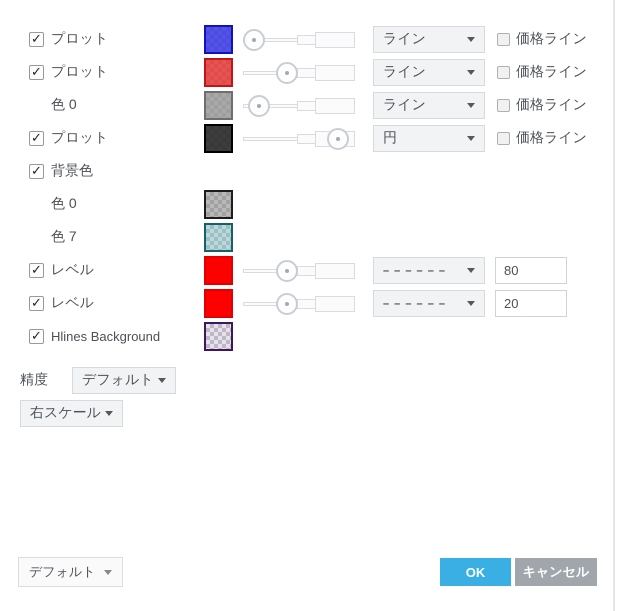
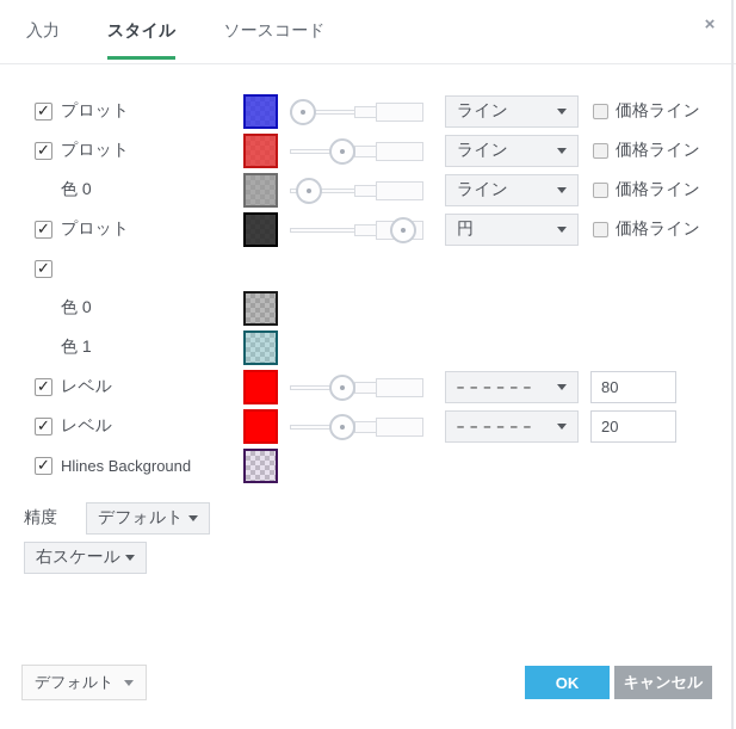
+ 入力
+ スタイル
+ ソースコード
+ ×
  プロット
  ライン
  価格ライン
  プロット
  ライン
  価格ライン
  色 0
  ライン
  価格ライン
  プロット
  円
  価格ライン
- 背景色
  色 0
- 色 7
+ 色 1
  レベル
  – – – – – –
  80
  レベル
  – – – – – –
  20
  Hlines Background
  精度
  デフォルト
  右スケール
  デフォルト
  OK
  キャンセル
